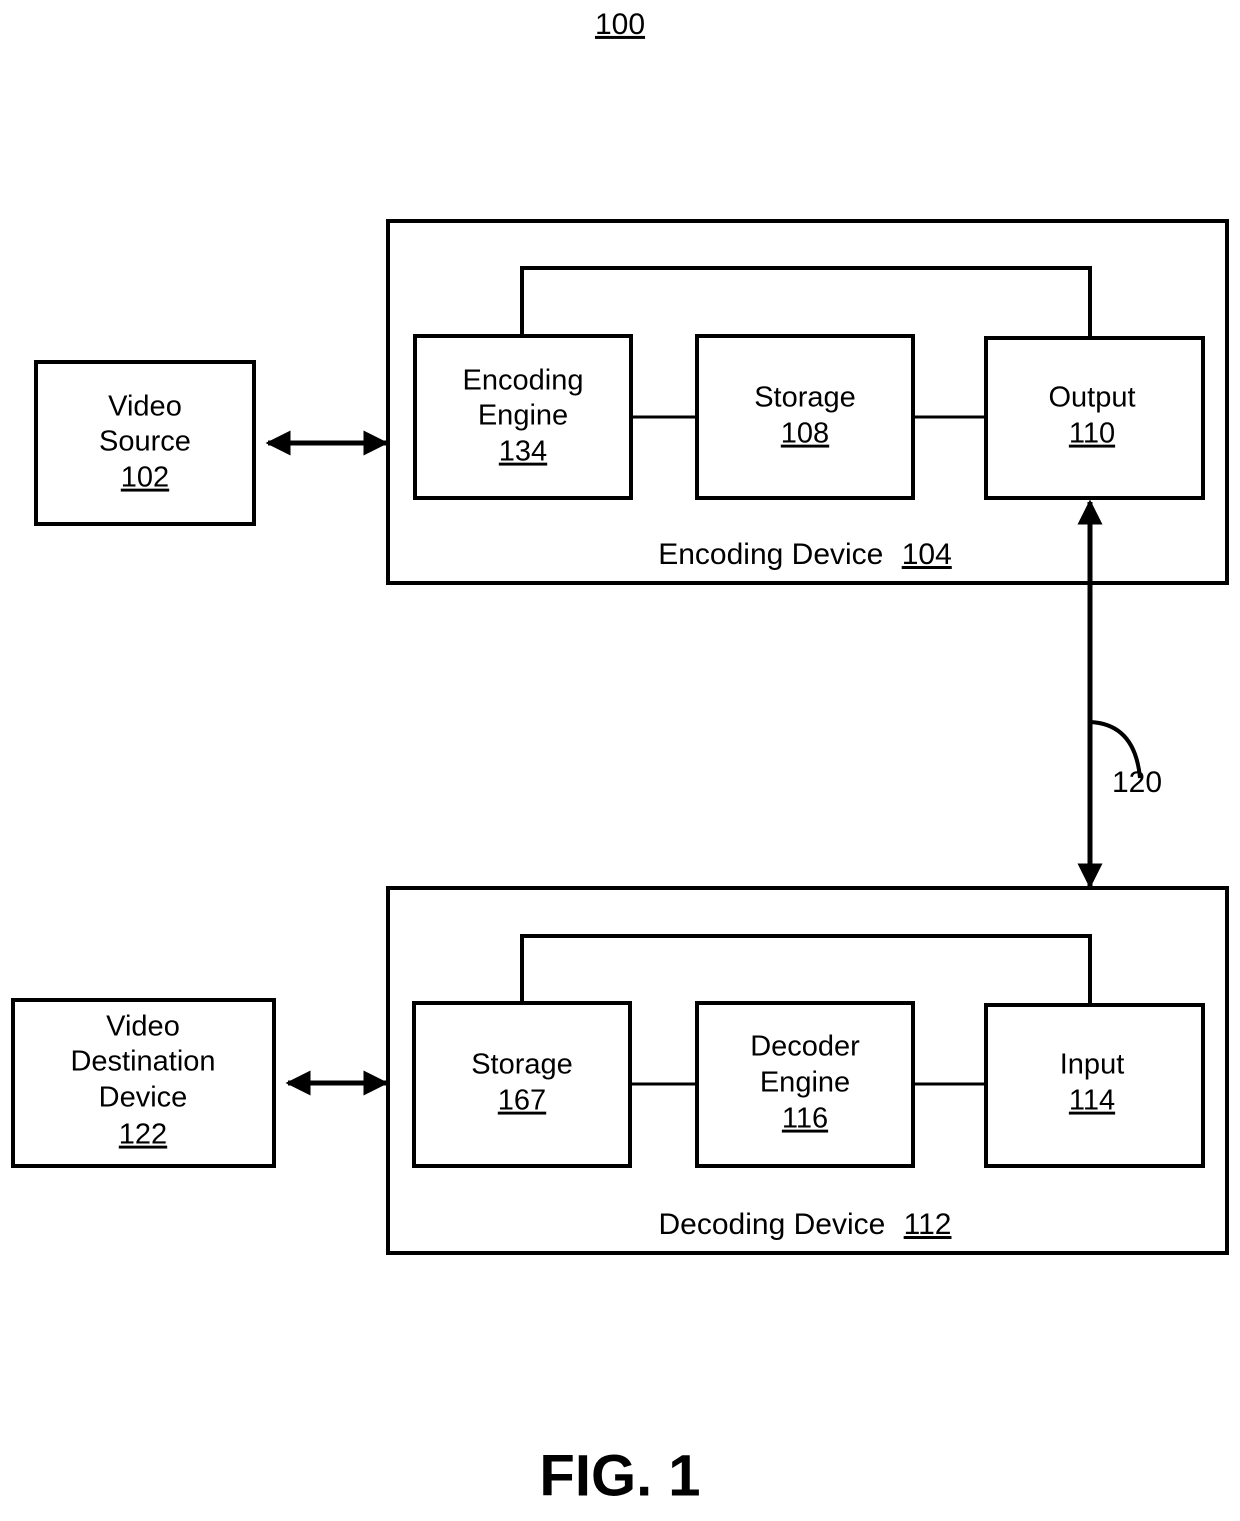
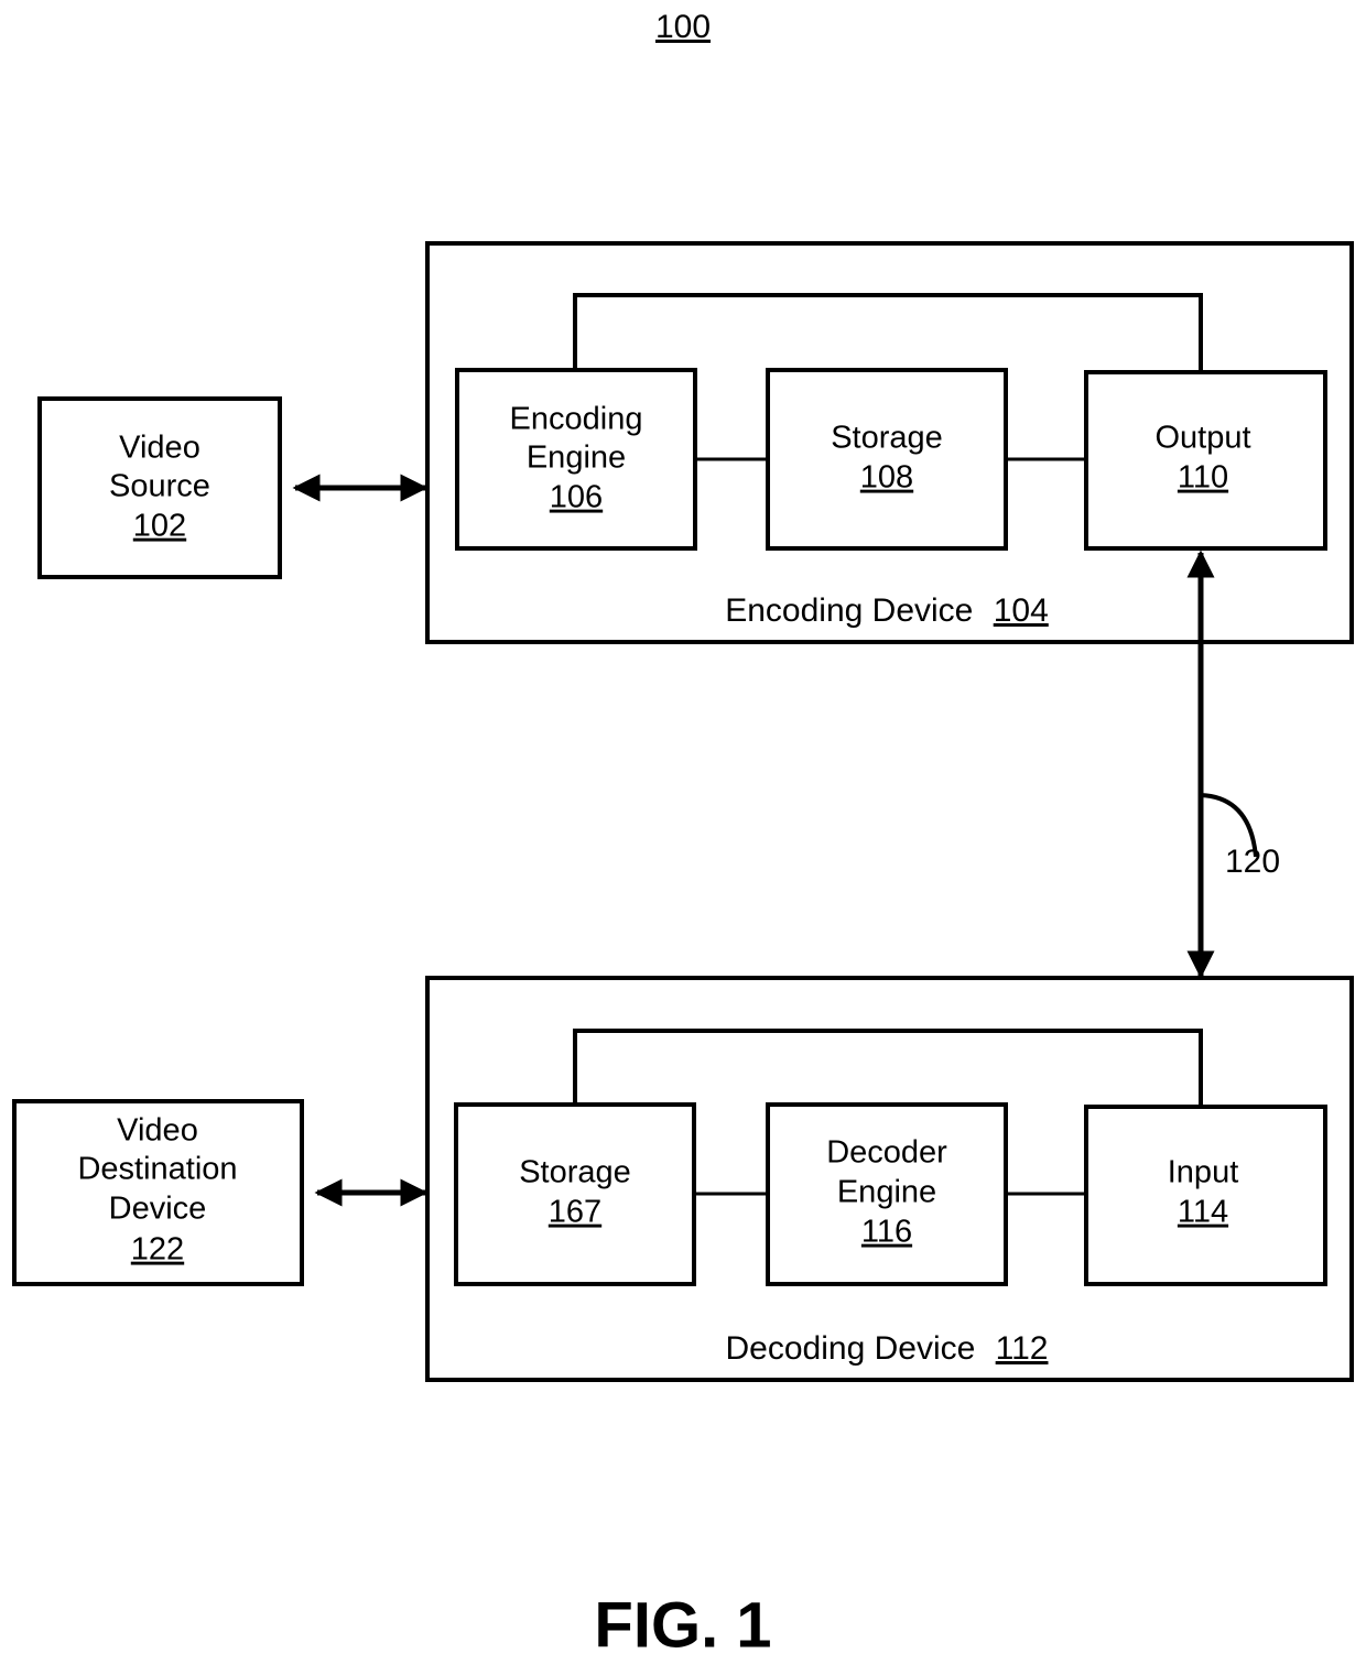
  100
  Encoding
  Engine
- 134
+ 106
  Storage
  108
  Output
  110
  Encoding Device 104
  Video
  Source
  102
  120
  Storage
  167
  Decoder
  Engine
  116
  Input
  114
  Decoding Device 112
  Video
  Destination
  Device
  122
  FIG. 1
